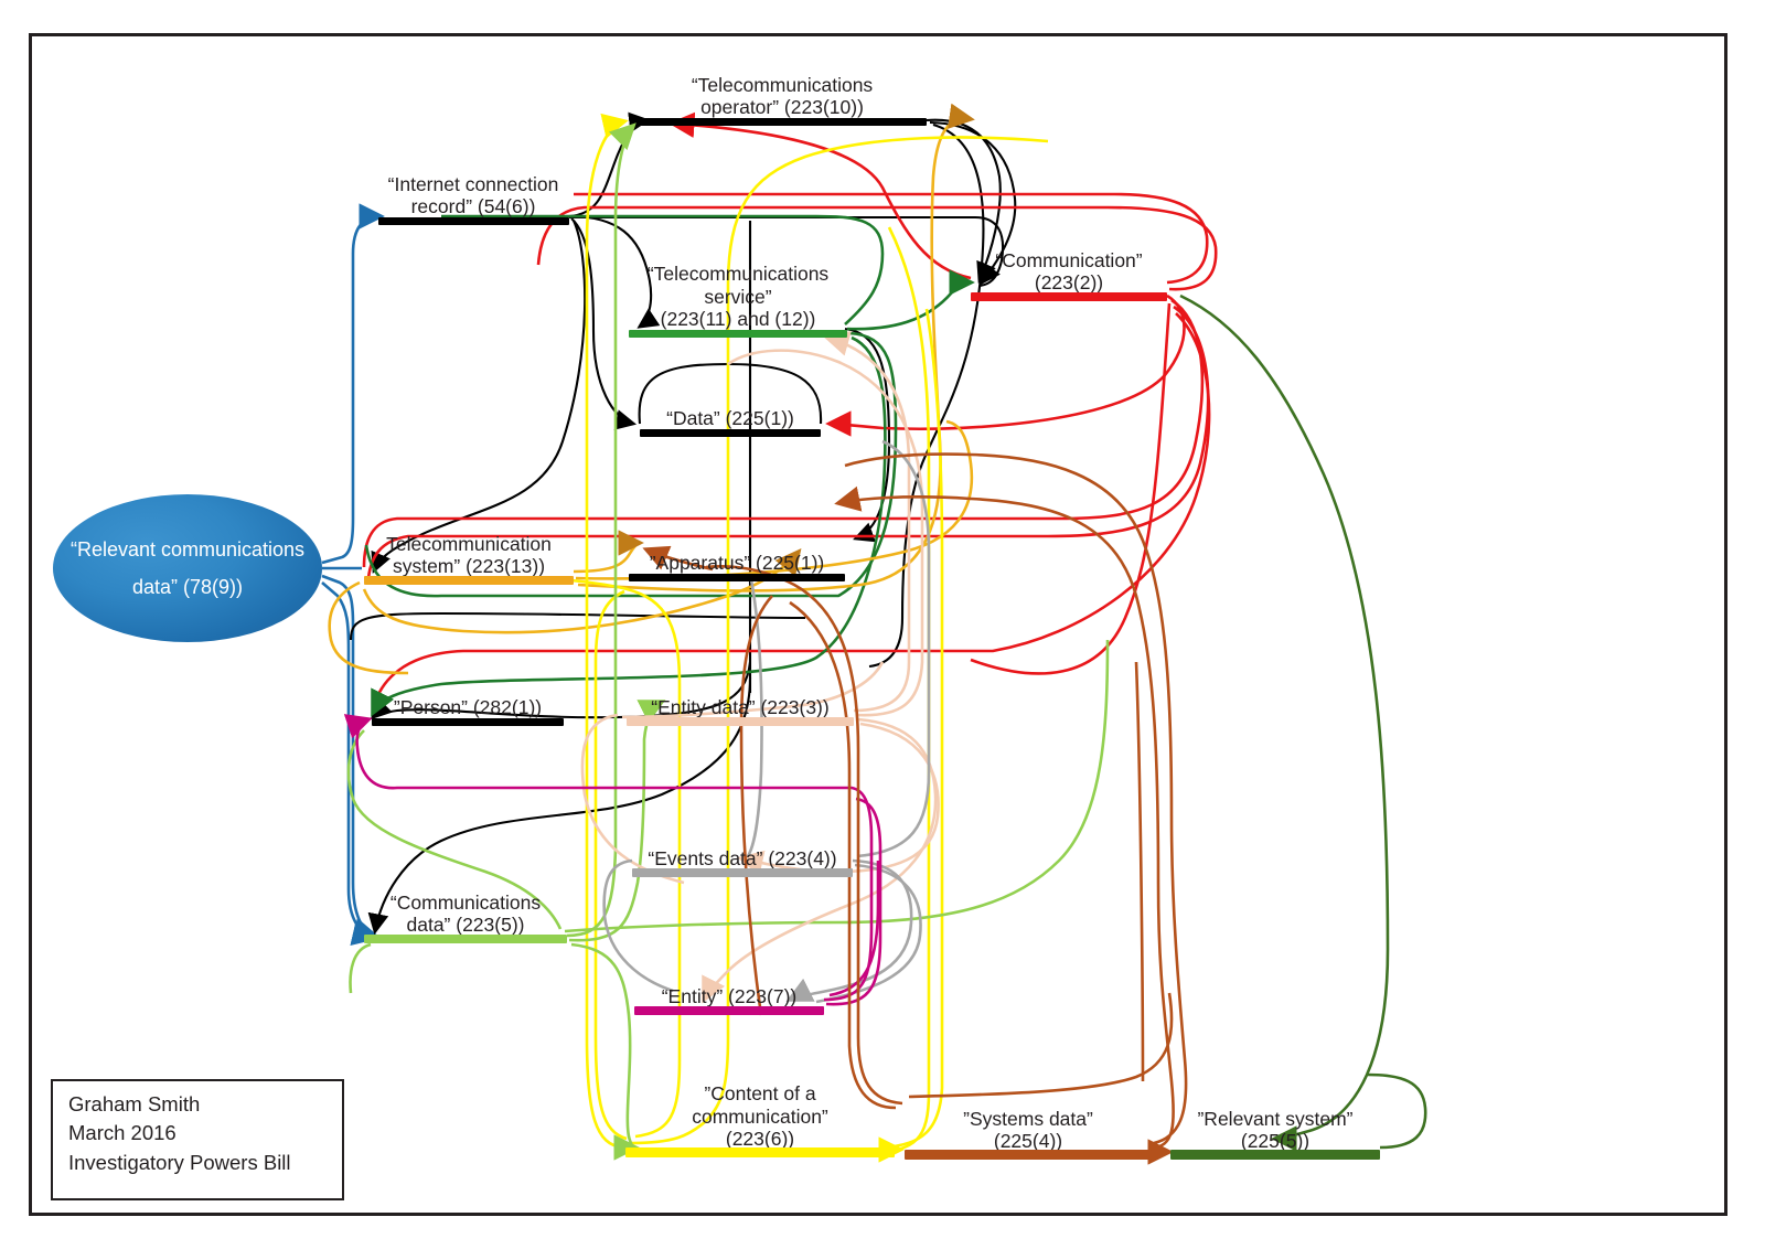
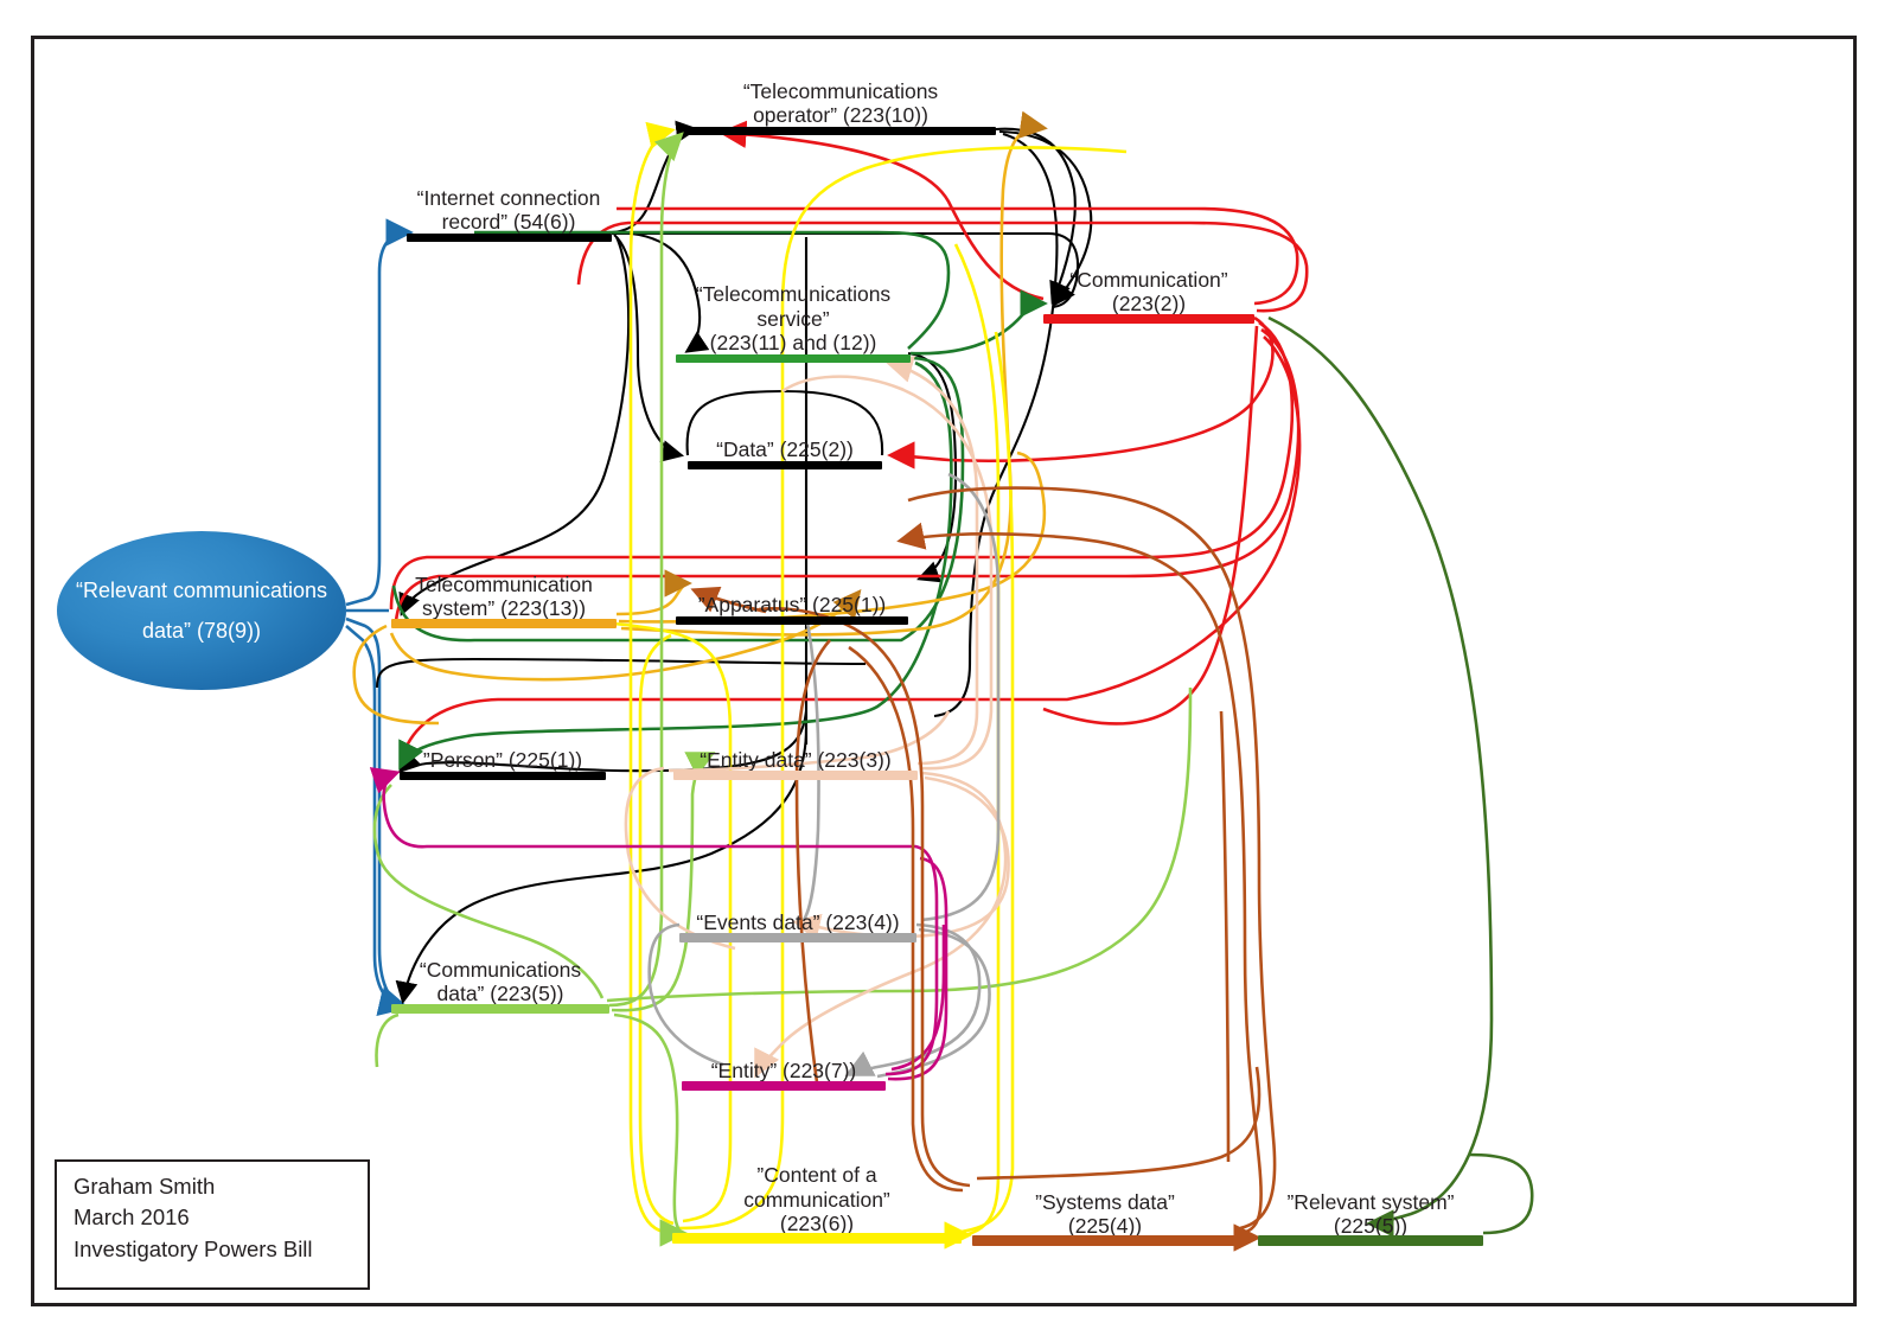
  “Relevant communications
  data” (78(9))
  “Telecommunications
  operator” (223(10))
  “Internet connection
  record” (54(6))
  “Telecommunications
  service”
  (223(11) and (12))
  “Communication”
  (223(2))
- “Data” (225(1))
+ “Data” (225(2))
  Telecommunication
  system” (223(13))
  ”Apparatus” (225(1))
- ”Person” (282(1))
+ ”Person” (225(1))
  “Entity data” (223(3))
  “Events data” (223(4))
  “Communications
  data” (223(5))
  “Entity” (223(7))
  ”Content of a
  communication”
  (223(6))
  ”Systems data”
  (225(4))
  ”Relevant system”
  (225(5))
  Graham Smith
  March 2016
  Investigatory Powers Bill
